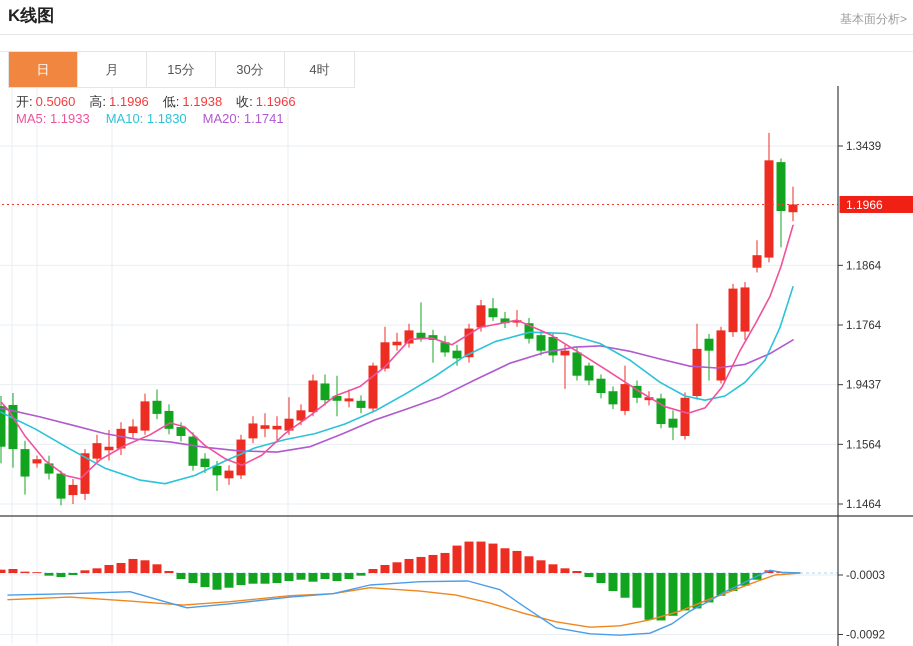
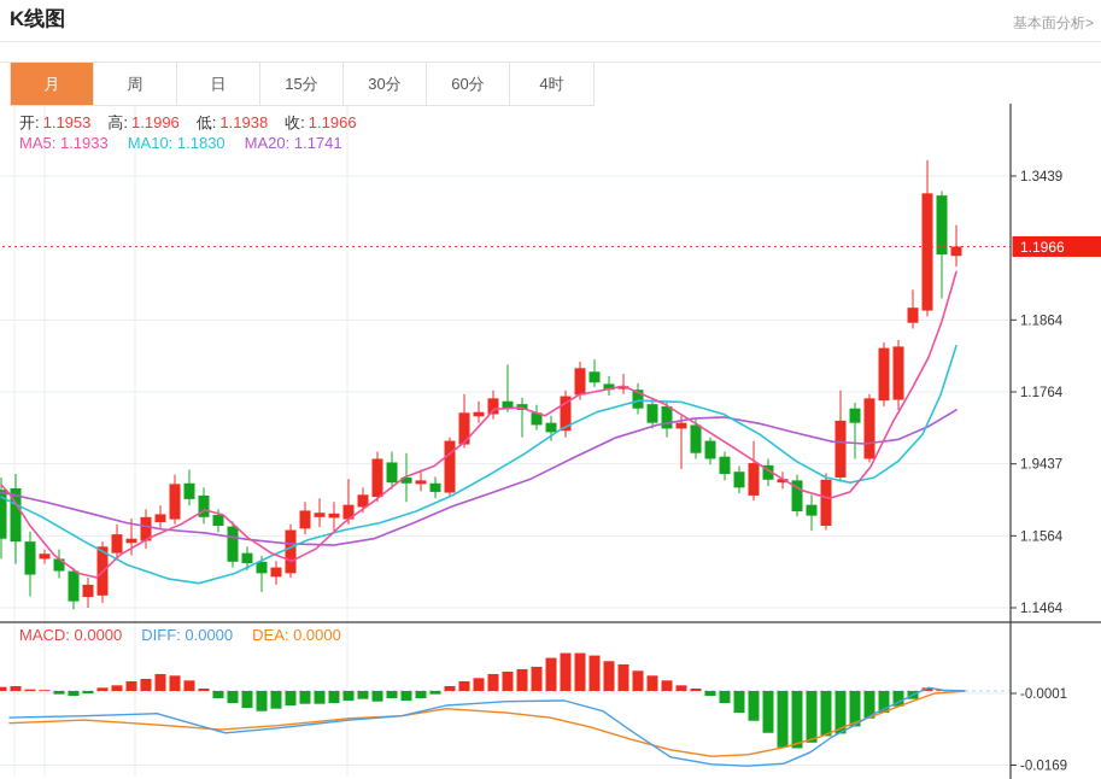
  1.3439
  1.1864
  1.1764
  1.9437
  1.1564
  1.1464
- -0.0003
+ -0.0001
- -0.0092
+ -0.0169
  1.1966
  K线图
  基本面分析>
- 日
+ 月
+ 周
- 月
+ 日
  15分
  30分
+ 60分
  4时
- 开: 0.5060 高: 1.1996 低: 1.1938 收: 1.1966
+ 开: 1.1953 高: 1.1996 低: 1.1938 收: 1.1966
  MA5: 1.1933 MA10: 1.1830 MA20: 1.1741
+ MACD: 0.0000 DIFF: 0.0000 DEA: 0.0000
